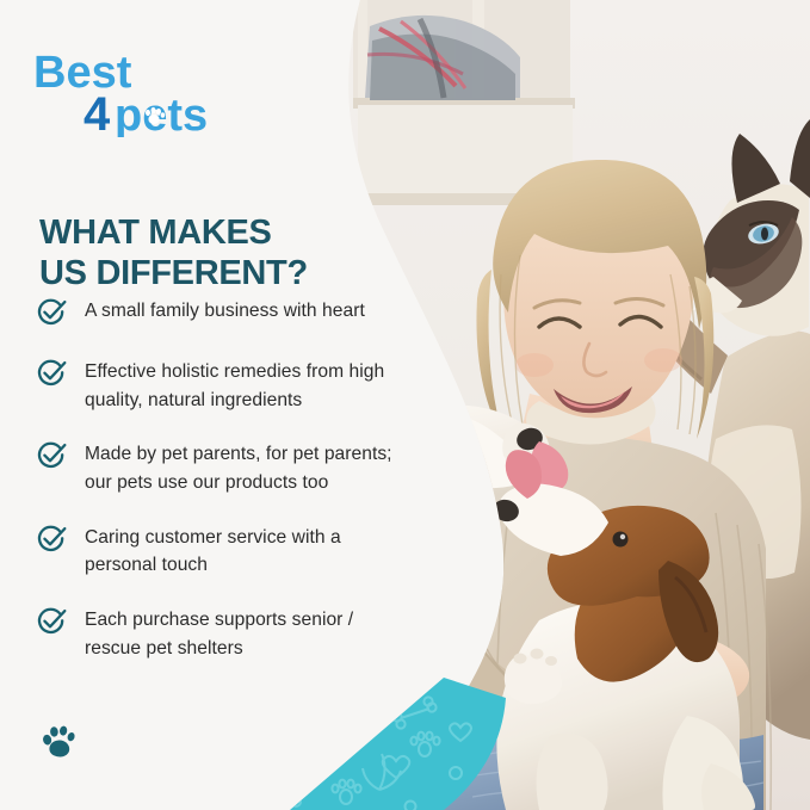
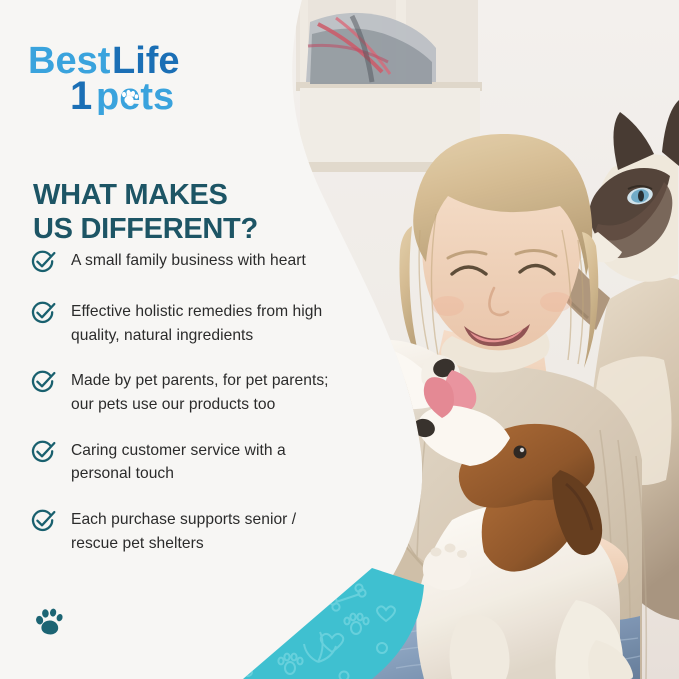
  Best
+ Life
- 4
+ 1
  pts
  WHAT MAKES
  US DIFFERENT?
  A small family business with heart
  Effective holistic remedies from high
  quality, natural ingredients
  Made by pet parents, for pet parents;
  our pets use our products too
  Caring customer service with a
  personal touch
  Each purchase supports senior /
  rescue pet shelters
